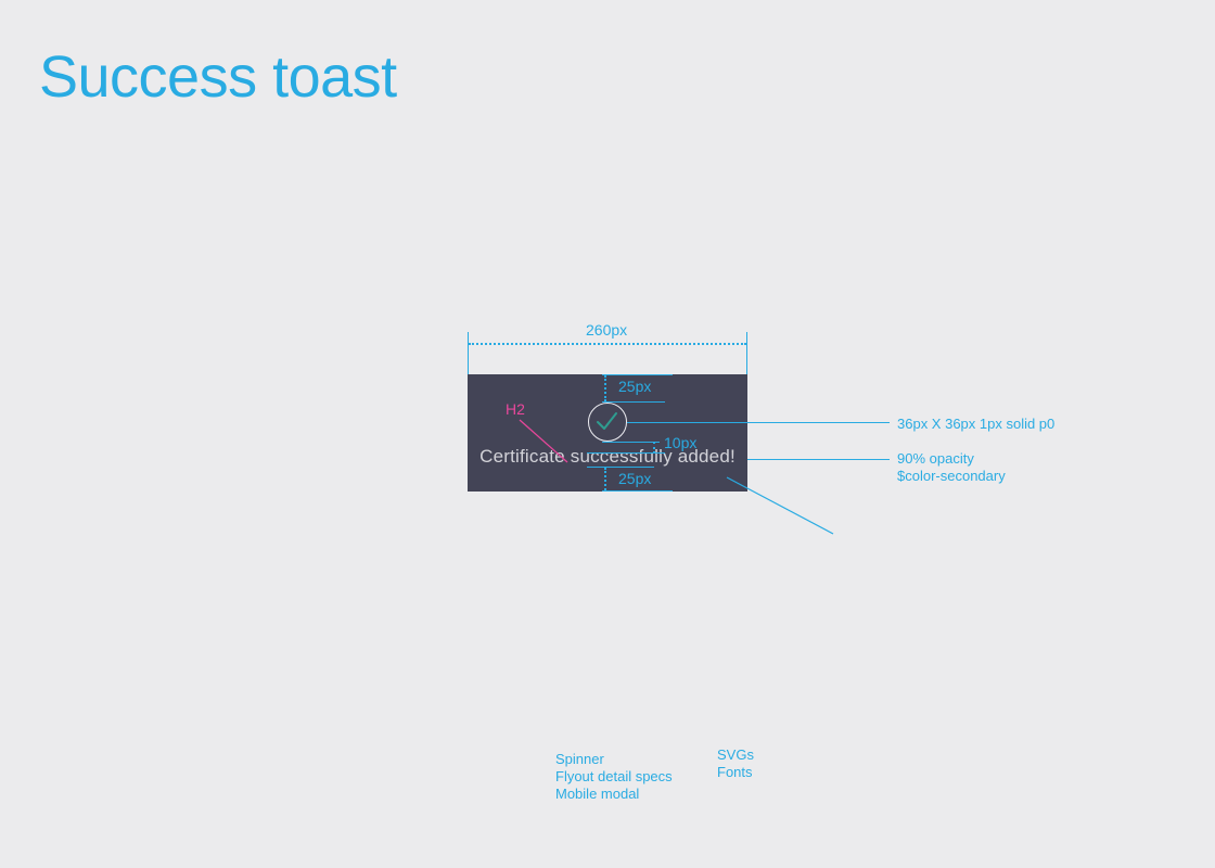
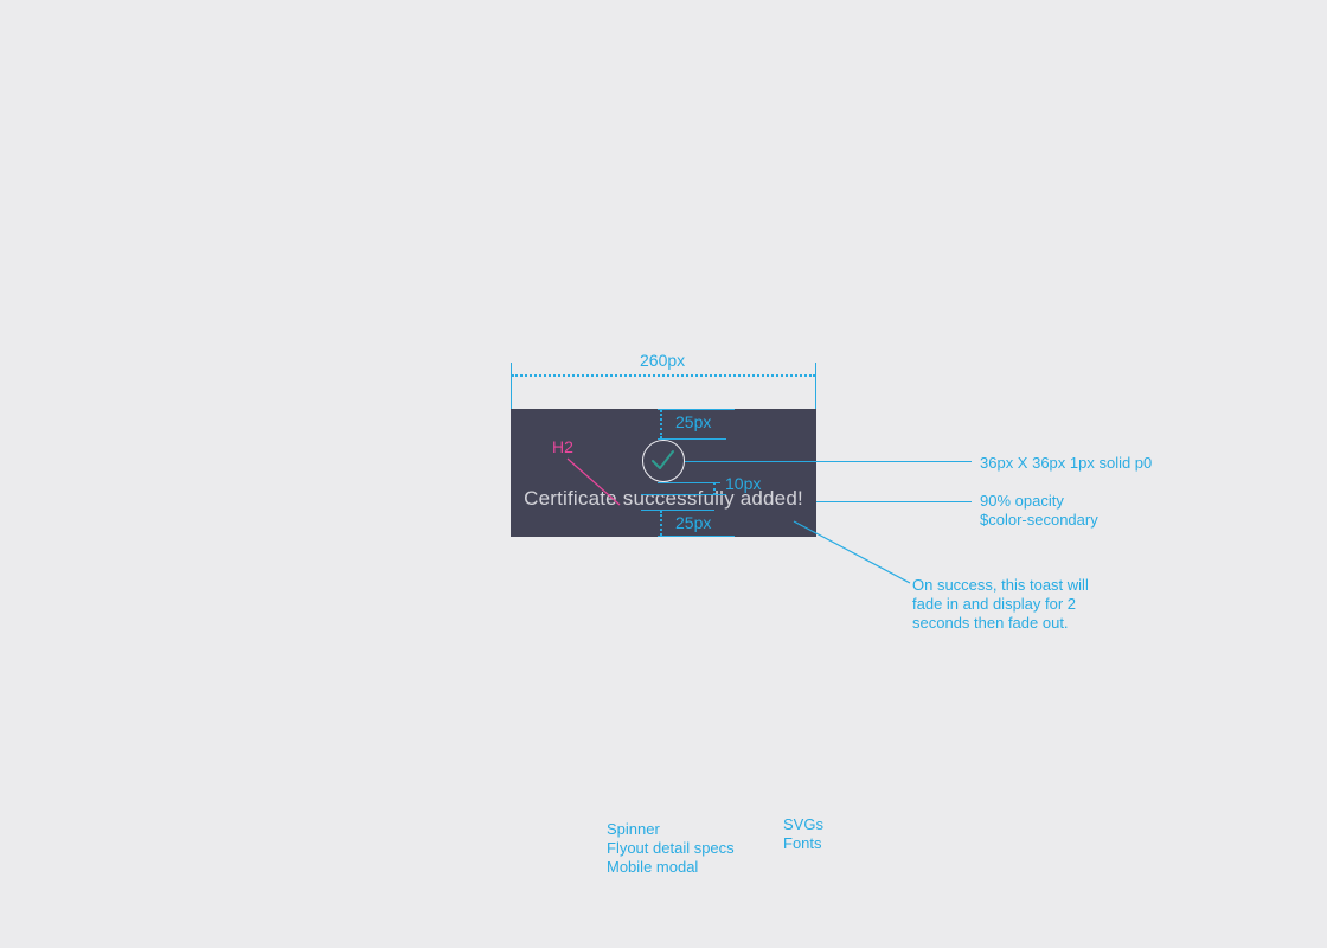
- Success toast
  260px
  Certificat successfully added!
  25px
  10px
  25px
  H2
  36px X 36px 1px solid p0
  90% opacity
  $color-secondary
+ On success, this toast will
+ fade in and display for 2
+ seconds then fade out.
  Spinner
  Flyout detail specs
  Mobile modal
  SVGs
  Fonts
